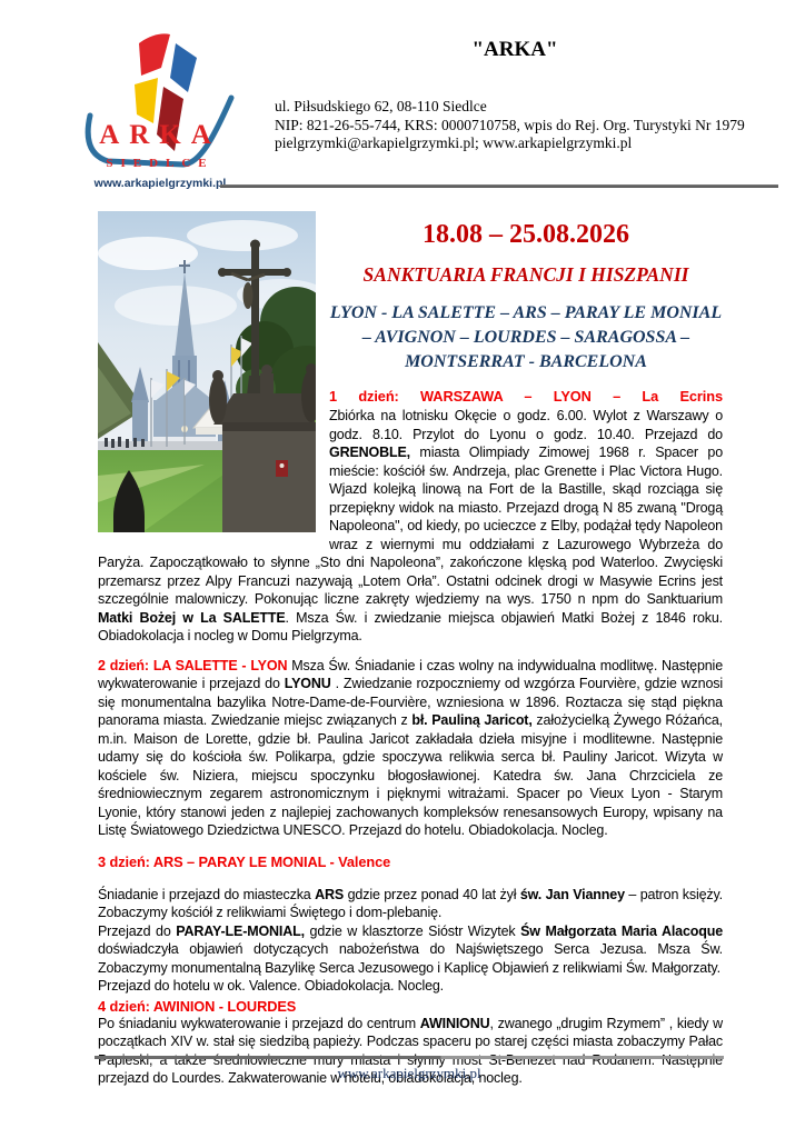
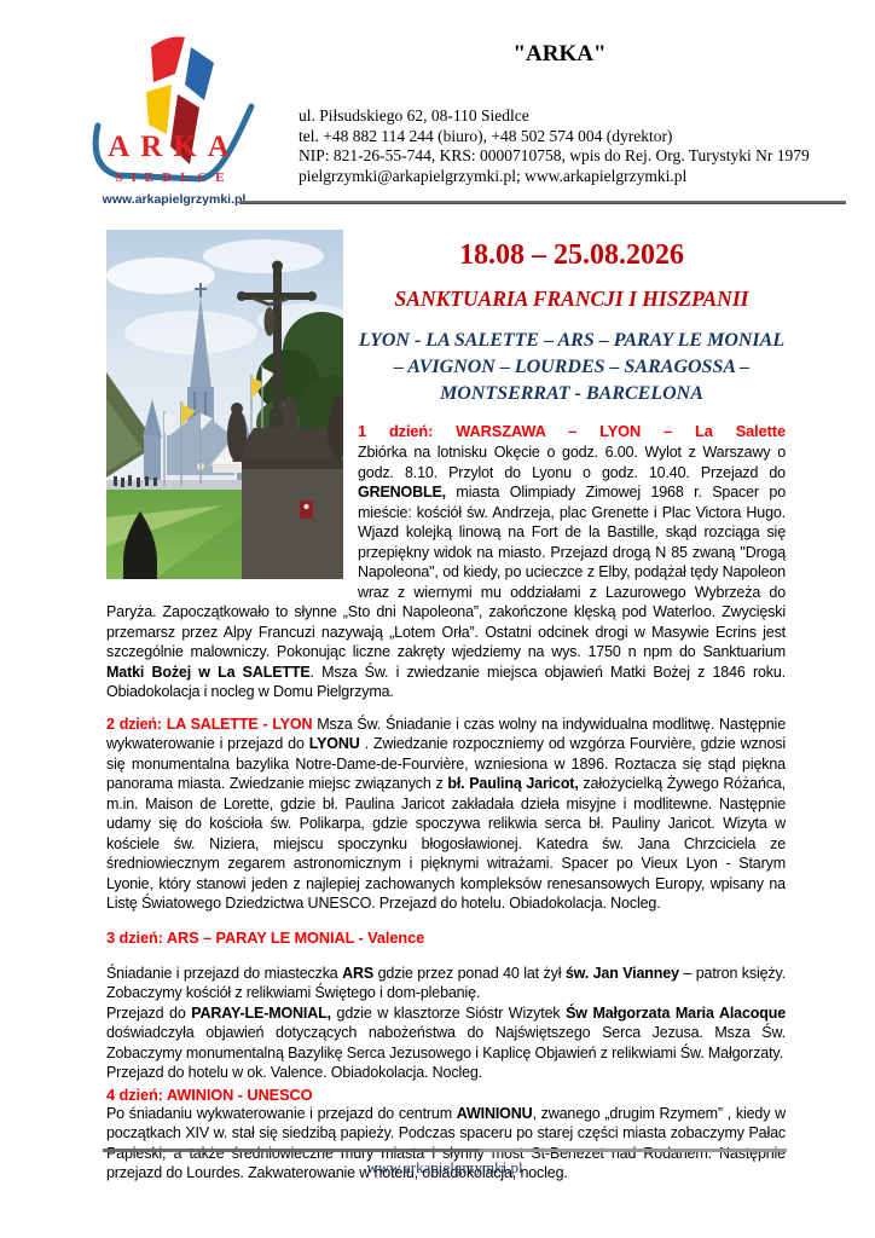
  ARKA
  SIEDLCE
  www.arkapielgrzymki.pl
  "ARKA"
  ul. Piłsudskiego 62, 08-110 Siedlce
+ tel. +48 882 114 244 (biuro), +48 502 574 004 (dyrektor)
  NIP: 821-26-55-744, KRS: 0000710758, wpis do Rej. Org. Turystyki Nr 1979
  pielgrzymki@arkapielgrzymki.pl; www.arkapielgrzymki.pl
  18.08 – 25.08.2026
  SANKTUARIA FRANCJI I HISZPANII
  LYON - LA SALETTE – ARS – PARAY LE MONIAL – AVIGNON – LOURDES – SARAGOSSA – MONTSERRAT - BARCELONA
- 1 dzień: WARSZAWA – LYON – La Ecrins
+ 1 dzień: WARSZAWA – LYON – La Salette
  Zbiórka na lotnisku Okęcie o godz. 6.00. Wylot z Warszawy o godz. 8.10. Przylot do Lyonu o godz. 10.40. Przejazd do GRENOBLE, miasta Olimpiady Zimowej 1968 r. Spacer po mieście: kościół św. Andrzeja, plac Grenette i Plac Victora Hugo. Wjazd kolejką linową na Fort de la Bastille, skąd rozciąga się przepiękny widok na miasto. Przejazd drogą N 85 zwaną "Drogą Napoleona", od kiedy, po ucieczce z Elby, podążał tędy Napoleon wraz z wiernymi mu oddziałami z Lazurowego Wybrzeża do Paryża. Zapoczątkowało to słynne „Sto dni Napoleona”, zakończone klęską pod Waterloo. Zwycięski przemarsz przez Alpy Francuzi nazywają „Lotem Orła”. Ostatni odcinek drogi w Masywie Ecrins jest szczególnie malowniczy. Pokonując liczne zakręty wjedziemy na wys. 1750 n npm do Sanktuarium Matki Bożej w La SALETTE. Msza Św. i zwiedzanie miejsca objawień Matki Bożej z 1846 roku. Obiadokolacja i nocleg w Domu Pielgrzyma.
  2 dzień: LA SALETTE - LYON Msza Św. Śniadanie i czas wolny na indywidualna modlitwę. Następnie wykwaterowanie i przejazd do LYONU . Zwiedzanie rozpoczniemy od wzgórza Fourvière, gdzie wznosi się monumentalna bazylika Notre-Dame-de-Fourvière, wzniesiona w 1896. Roztacza się stąd piękna panorama miasta. Zwiedzanie miejsc związanych z bł. Pauliną Jaricot, założycielką Żywego Różańca, m.in. Maison de Lorette, gdzie bł. Paulina Jaricot zakładała dzieła misyjne i modlitewne. Następnie udamy się do kościoła św. Polikarpa, gdzie spoczywa relikwia serca bł. Pauliny Jaricot. Wizyta w kościele św. Niziera, miejscu spoczynku błogosławionej. Katedra św. Jana Chrzciciela ze średniowiecznym zegarem astronomicznym i pięknymi witrażami. Spacer po Vieux Lyon - Starym Lyonie, który stanowi jeden z najlepiej zachowanych kompleksów renesansowych Europy, wpisany na Listę Światowego Dziedzictwa UNESCO. Przejazd do hotelu. Obiadokolacja. Nocleg.
  3 dzień: ARS – PARAY LE MONIAL - Valence
  Śniadanie i przejazd do miasteczka ARS gdzie przez ponad 40 lat żył św. Jan Vianney – patron księży. Zobaczymy kościół z relikwiami Świętego i dom-plebanię.
  Przejazd do PARAY-LE-MONIAL, gdzie w klasztorze Sióstr Wizytek Św Małgorzata Maria Alacoque doświadczyła objawień dotyczących nabożeństwa do Najświętszego Serca Jezusa. Msza Św. Zobaczymy monumentalną Bazylikę Serca Jezusowego i Kaplicę Objawień z relikwiami Św. Małgorzaty.
  Przejazd do hotelu w ok. Valence. Obiadokolacja. Nocleg.
- 4 dzień: AWINION - LOURDES
+ 4 dzień: AWINION - UNESCO
  Po śniadaniu wykwaterowanie i przejazd do centrum AWINIONU, zwanego „drugim Rzymem” , kiedy w początkach XIV w. stał się siedzibą papieży. Podczas spaceru po starej części miasta zobaczymy Pałac Papieski, a także średniowieczne mury miasta i słynny most St-Benezet nad Rodanem. Następnie przejazd do Lourdes. Zakwaterowanie w hotelu, obiadokolacja, nocleg.
  www.arkapielgrzymki.pl
